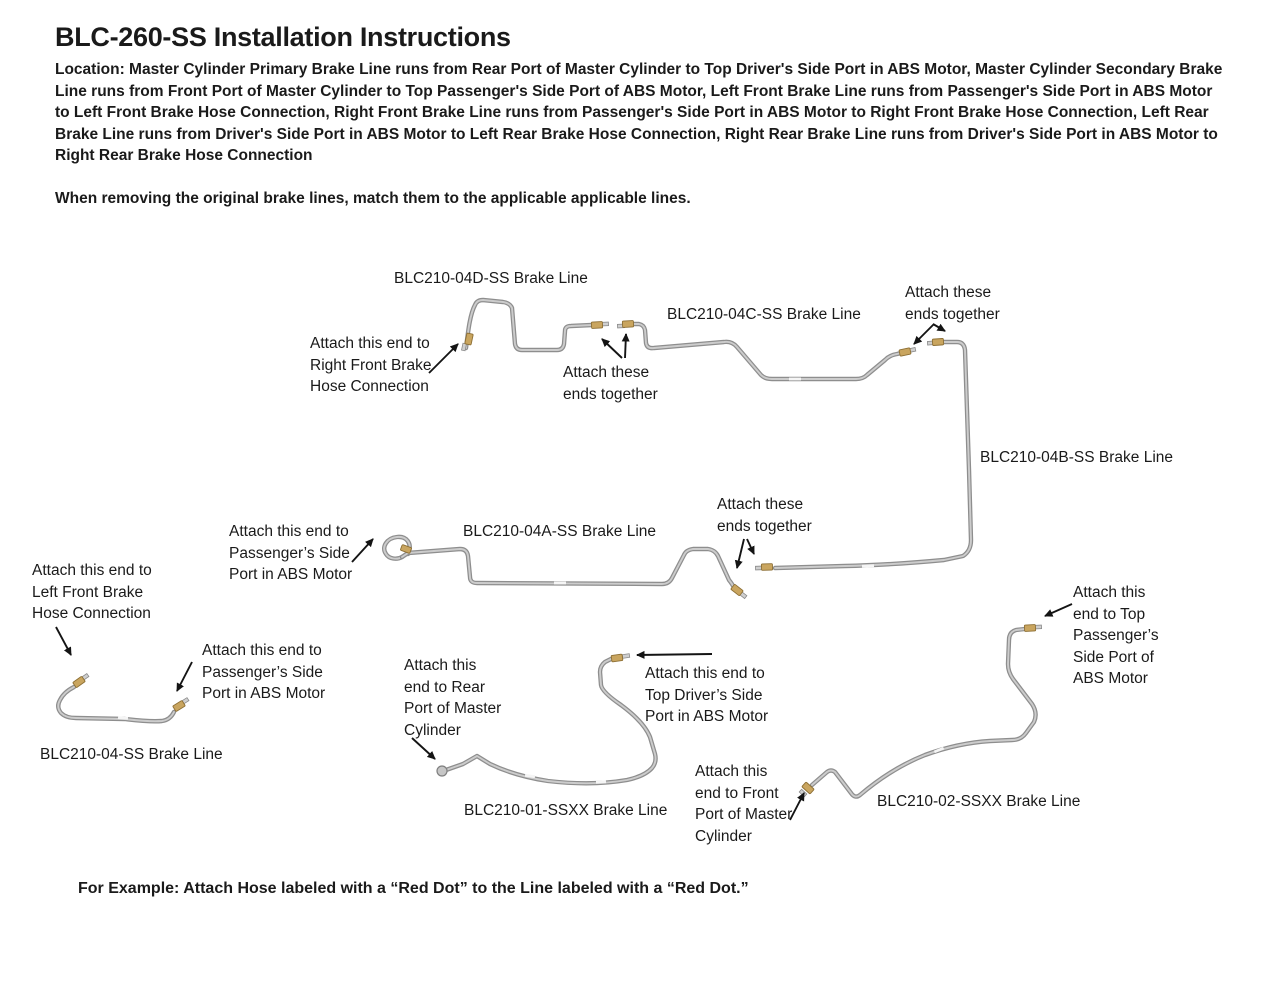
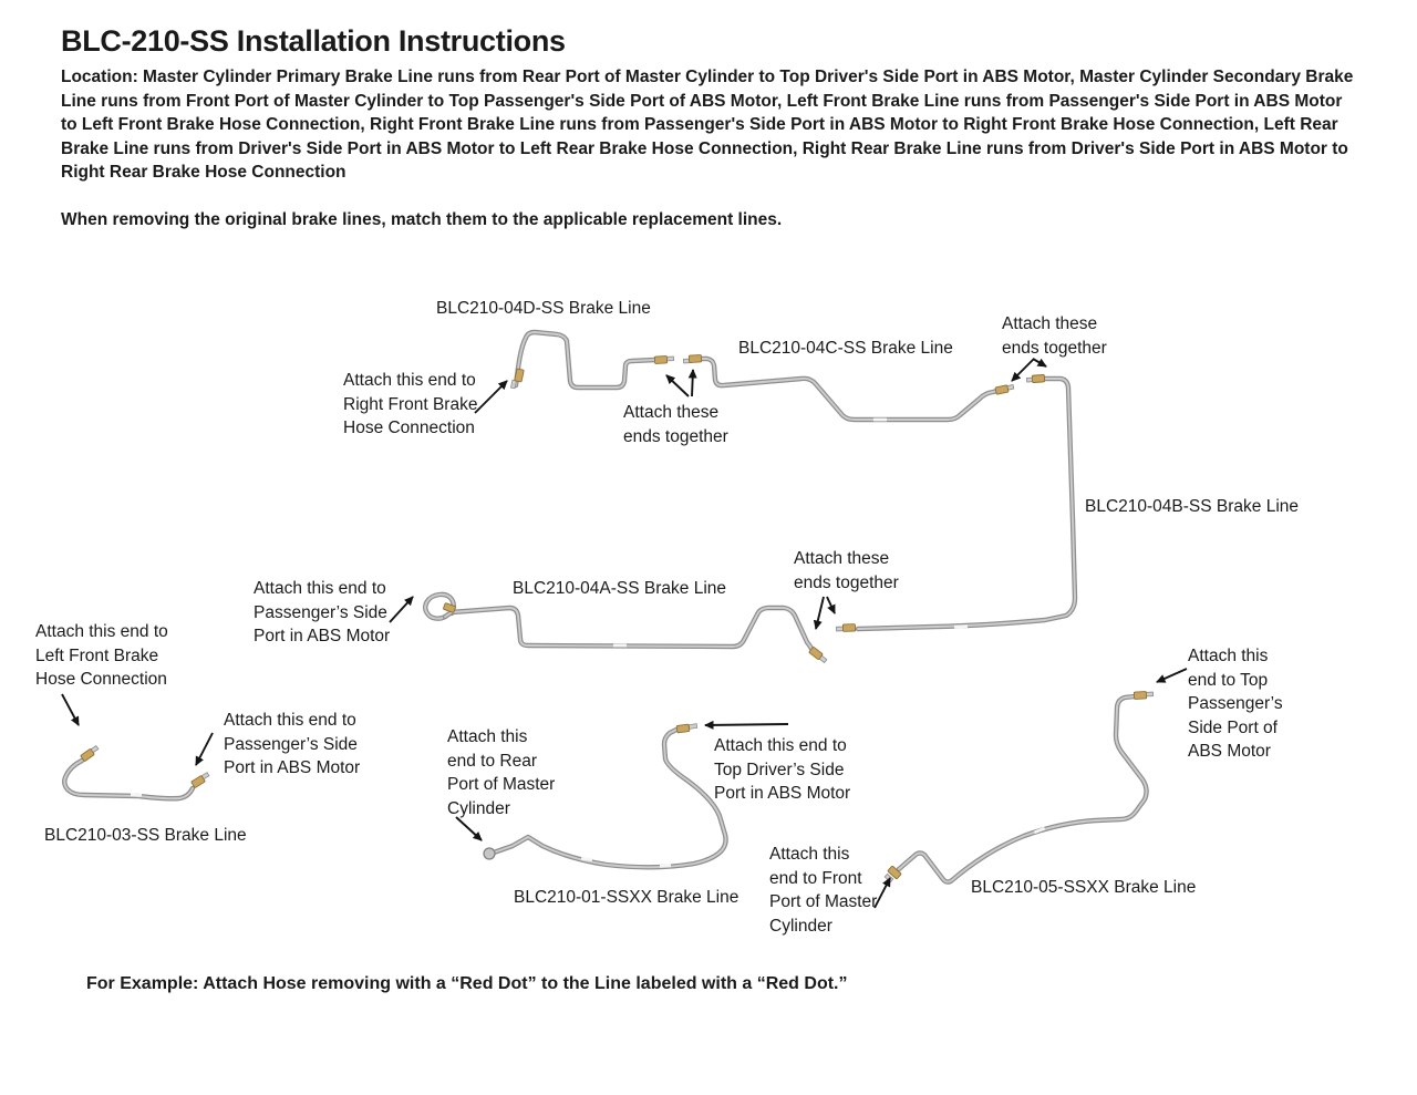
- BLC-260-SS Installation Instructions
+ BLC-210-SS Installation Instructions
  Location: Master Cylinder Primary Brake Line runs from Rear Port of Master Cylinder to Top Driver's Side Port in ABS Motor, Master Cylinder Secondary Brake Line runs from Front Port of Master Cylinder to Top Passenger's Side Port of ABS Motor, Left Front Brake Line runs from Passenger's Side Port in ABS Motor to Left Front Brake Hose Connection, Right Front Brake Line runs from Passenger's Side Port in ABS Motor to Right Front Brake Hose Connection, Left Rear Brake Line runs from Driver's Side Port in ABS Motor to Left Rear Brake Hose Connection, Right Rear Brake Line runs from Driver's Side Port in ABS Motor to Right Rear Brake Hose Connection
- When removing the original brake lines, match them to the applicable applicable lines.
+ When removing the original brake lines, match them to the applicable replacement lines.
  BLC210-04D-SS Brake Line
  BLC210-04C-SS Brake Line
  BLC210-04B-SS Brake Line
  BLC210-04A-SS Brake Line
- BLC210-04-SS Brake Line
+ BLC210-03-SS Brake Line
  BLC210-01-SSXX Brake Line
- BLC210-02-SSXX Brake Line
+ BLC210-05-SSXX Brake Line
  Attach this end to
  Right Front Brake
  Hose Connection
  Attach these
  ends together
  Attach these
  ends together
  Attach this end to
  Passenger’s Side
  Port in ABS Motor
  Attach these
  ends together
  Attach this end to
  Left Front Brake
  Hose Connection
  Attach this end to
  Passenger’s Side
  Port in ABS Motor
  Attach this
  end to Rear
  Port of Master
  Cylinder
  Attach this end to
  Top Driver’s Side
  Port in ABS Motor
  Attach this
  end to Front
  Port of Master
  Cylinder
  Attach this
  end to Top
  Passenger’s
  Side Port of
  ABS Motor
- For Example: Attach Hose labeled with a “Red Dot” to the Line labeled with a “Red Dot.”
+ For Example: Attach Hose removing with a “Red Dot” to the Line labeled with a “Red Dot.”
